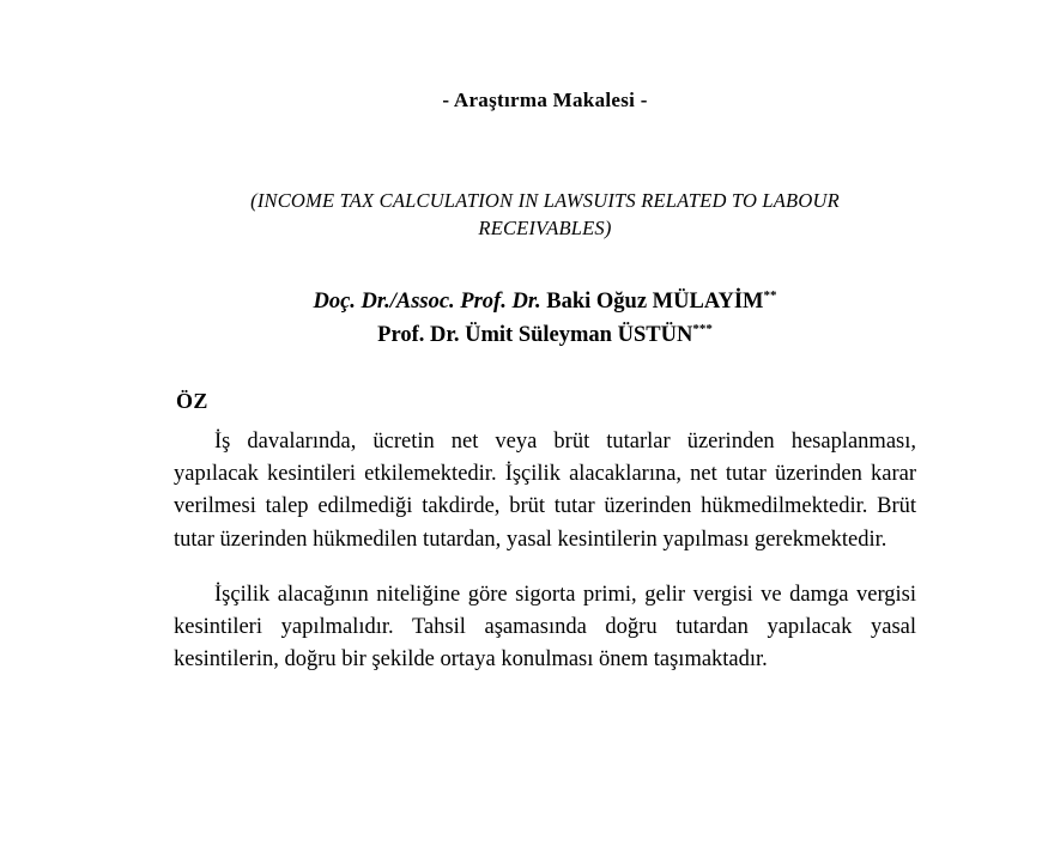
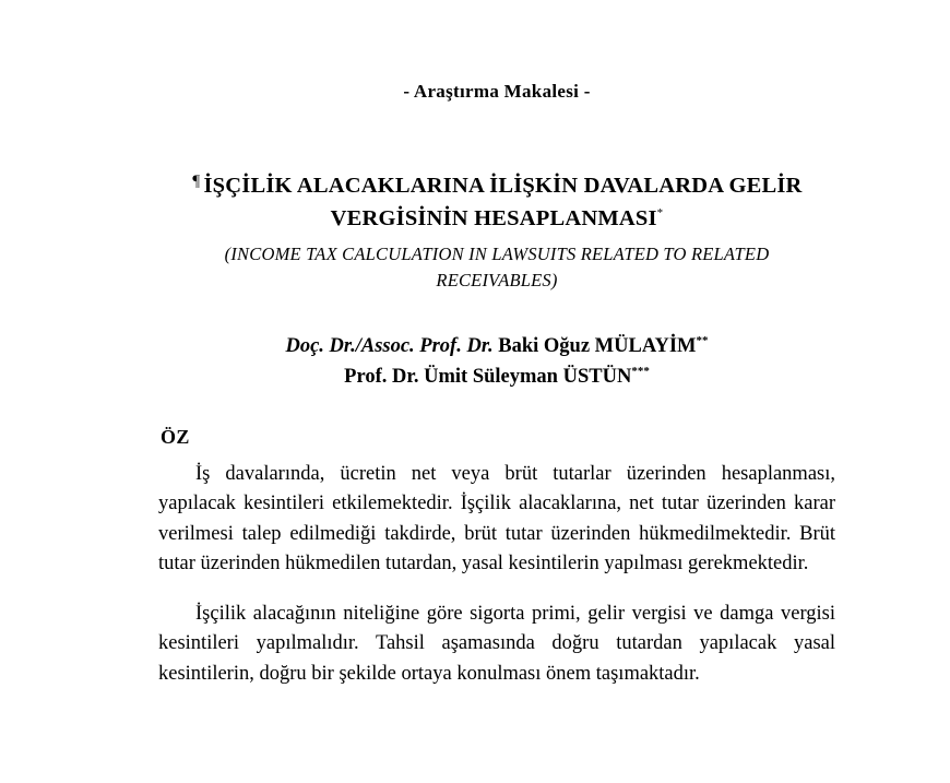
  - Araştırma Makalesi -
+ ¶ İŞÇİLİK ALACAKLARINA İLİŞKİN DAVALARDA GELİR
+ VERGİSİNİN HESAPLANMASI*
- (INCOME TAX CALCULATION IN LAWSUITS RELATED TO LABOUR
+ (INCOME TAX CALCULATION IN LAWSUITS RELATED TO RELATED
  RECEIVABLES)
  Doç. Dr./Assoc. Prof. Dr. Baki Oğuz MÜLAYİM**
  Prof. Dr. Ümit Süleyman ÜSTÜN***
  ÖZ
  İş davalarında, ücretin net veya brüt tutarlar üzerinden hesaplanması, yapılacak kesintileri etkilemektedir. İşçilik alacaklarına, net tutar üzerinden karar verilmesi talep edilmediği takdirde, brüt tutar üzerinden hükmedilmektedir. Brüt tutar üzerinden hükmedilen tutardan, yasal kesintilerin yapılması gerekmektedir.
  İşçilik alacağının niteliğine göre sigorta primi, gelir vergisi ve damga vergisi kesintileri yapılmalıdır. Tahsil aşamasında doğru tutardan yapılacak yasal kesintilerin, doğru bir şekilde ortaya konulması önem taşımaktadır.
